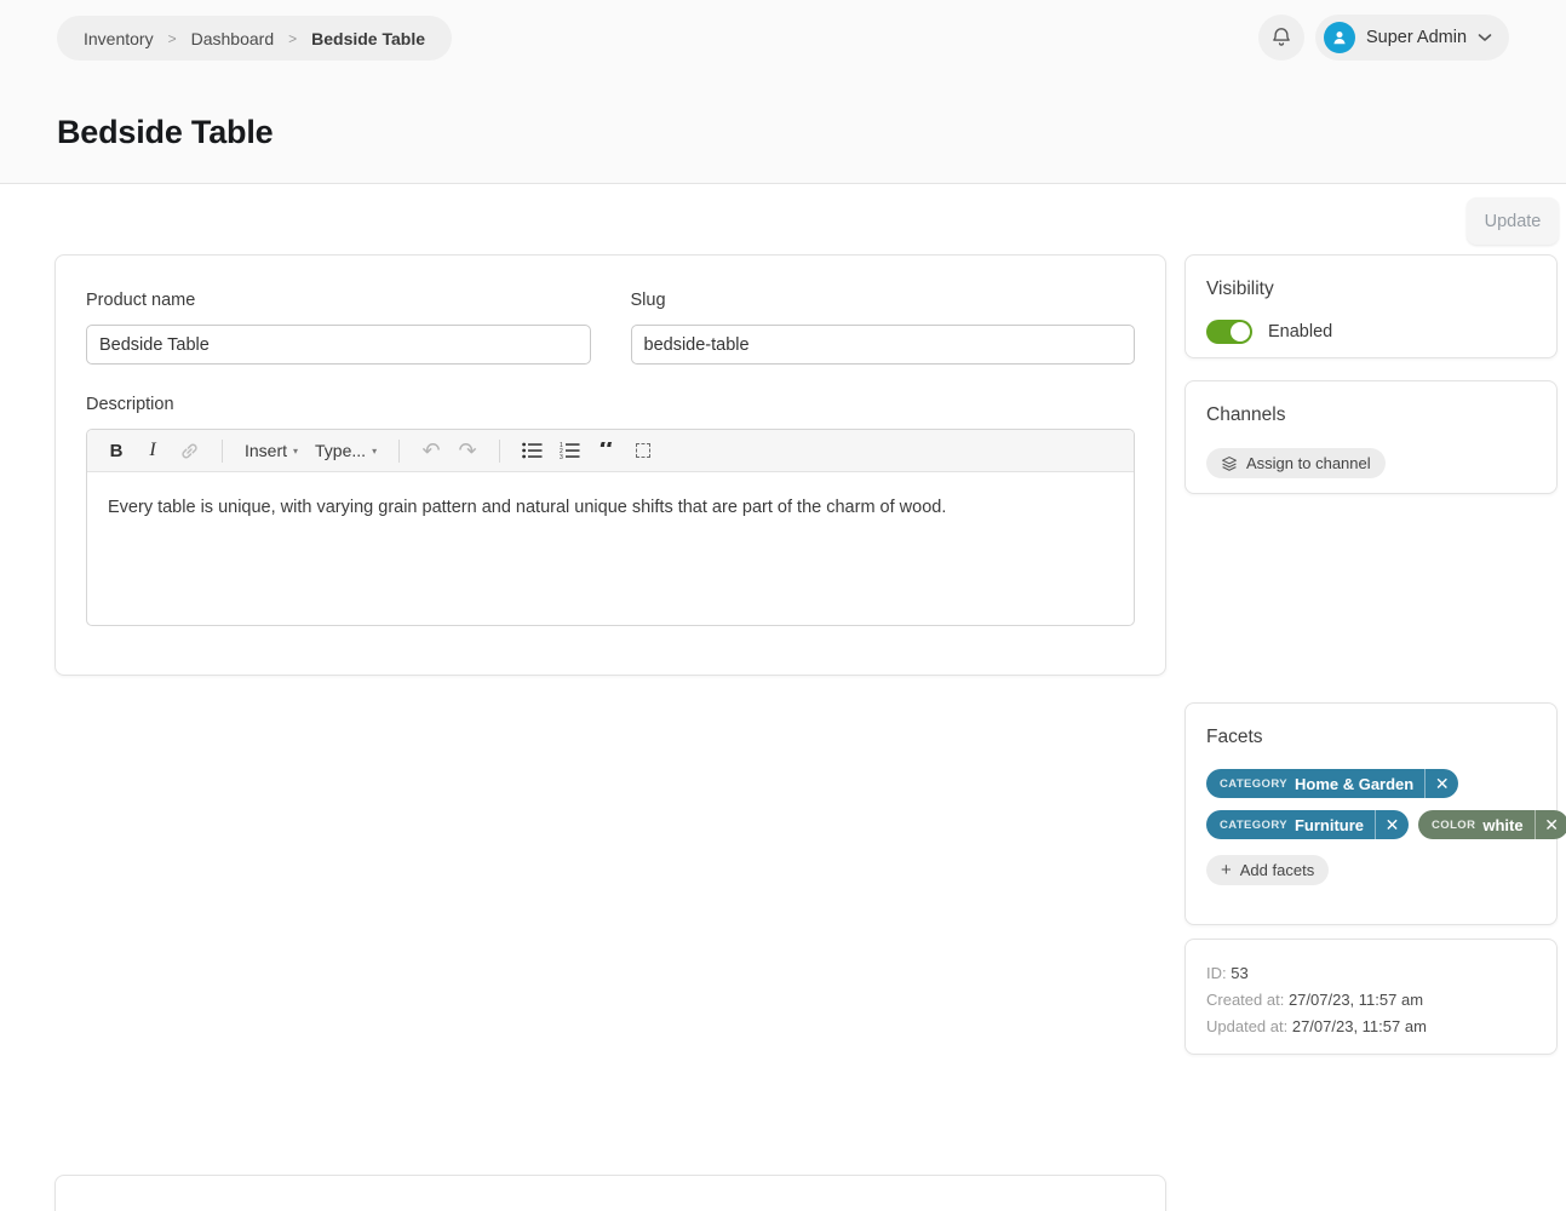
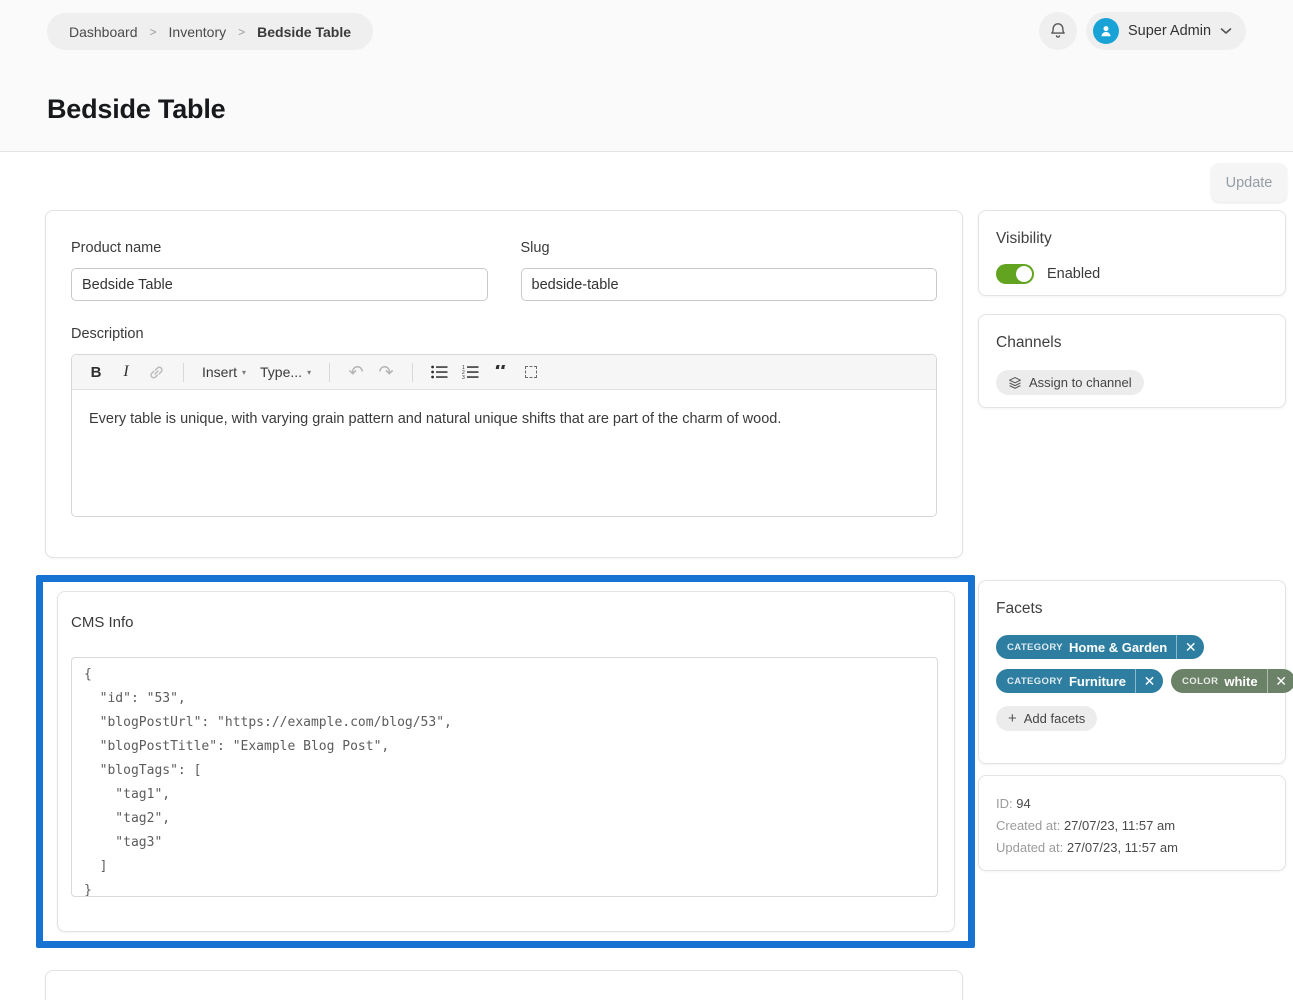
- Inventory
+ Dashboard
  >
- Dashboard
+ Inventory
  >
  Bedside Table
  Super Admin
  Bedside Table
  Update
  Product name
  Bedside Table
  Slug
  bedside-table
  Description
  B
  I
  Insert
  ▾
  Type...
  ▾
  ↶
  ↷
  “
  Every table is unique, with varying grain pattern and natural unique shifts that are part of the charm of wood.
+ CMS Info
+ {
+ "id": "53",
+ "blogPostUrl": "https://example.com/blog/53",
+ "blogPostTitle": "Example Blog Post",
+ "blogTags": [
+ "tag1",
+ "tag2",
+ "tag3"
+ ]
+ }
  Visibility
  Enabled
  Channels
  Assign to channel
  Facets
  CATEGORY
  Home & Garden
  ✕
  CATEGORY
  Furniture
  ✕
  COLOR
  white
  ✕
  +
  Add facets
- ID: 53
+ ID: 94
  Created at: 27/07/23, 11:57 am
  Updated at: 27/07/23, 11:57 am
